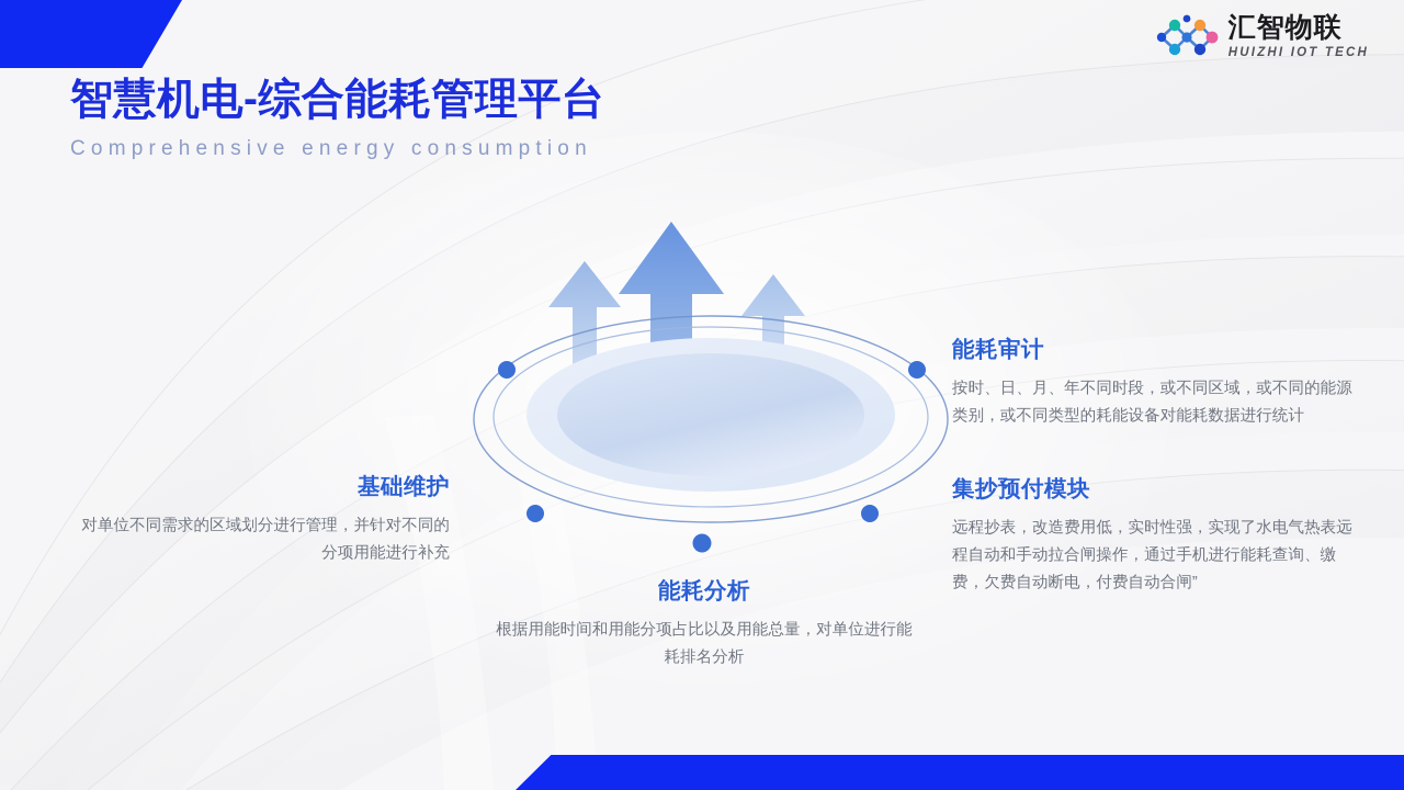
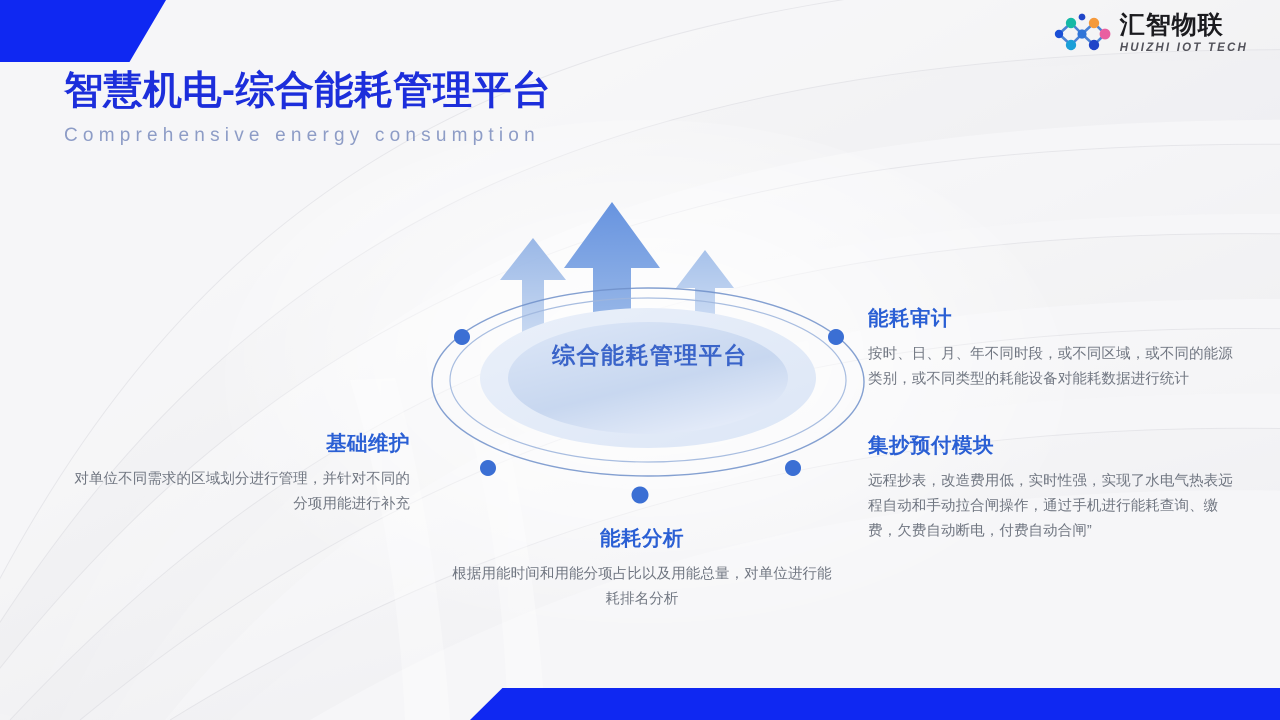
  智慧机电-综合能耗管理平台
  Comprehensive energy consumption
  汇智物联
  HUIZHI IOT TECH
+ 综合能耗管理平台
  基础维护
  对单位不同需求的区域划分进行管理，并针对不同的分项用能进行补充
  能耗审计
  按时、日、月、年不同时段，或不同区域，或不同的能源类别，或不同类型的耗能设备对能耗数据进行统计
  集抄预付模块
  远程抄表，改造费用低，实时性强，实现了水电气热表远程自动和手动拉合闸操作，通过手机进行能耗查询、缴费，欠费自动断电，付费自动合闸”
  能耗分析
  根据用能时间和用能分项占比以及用能总量，对单位进行能耗排名分析
